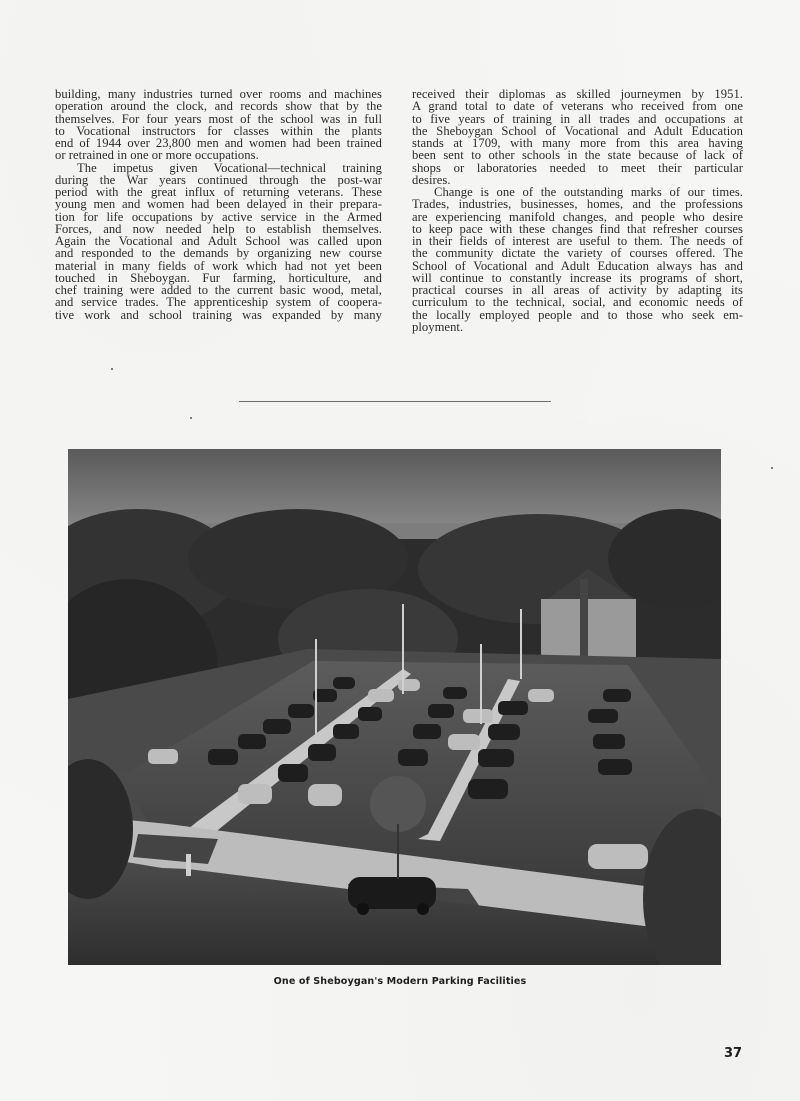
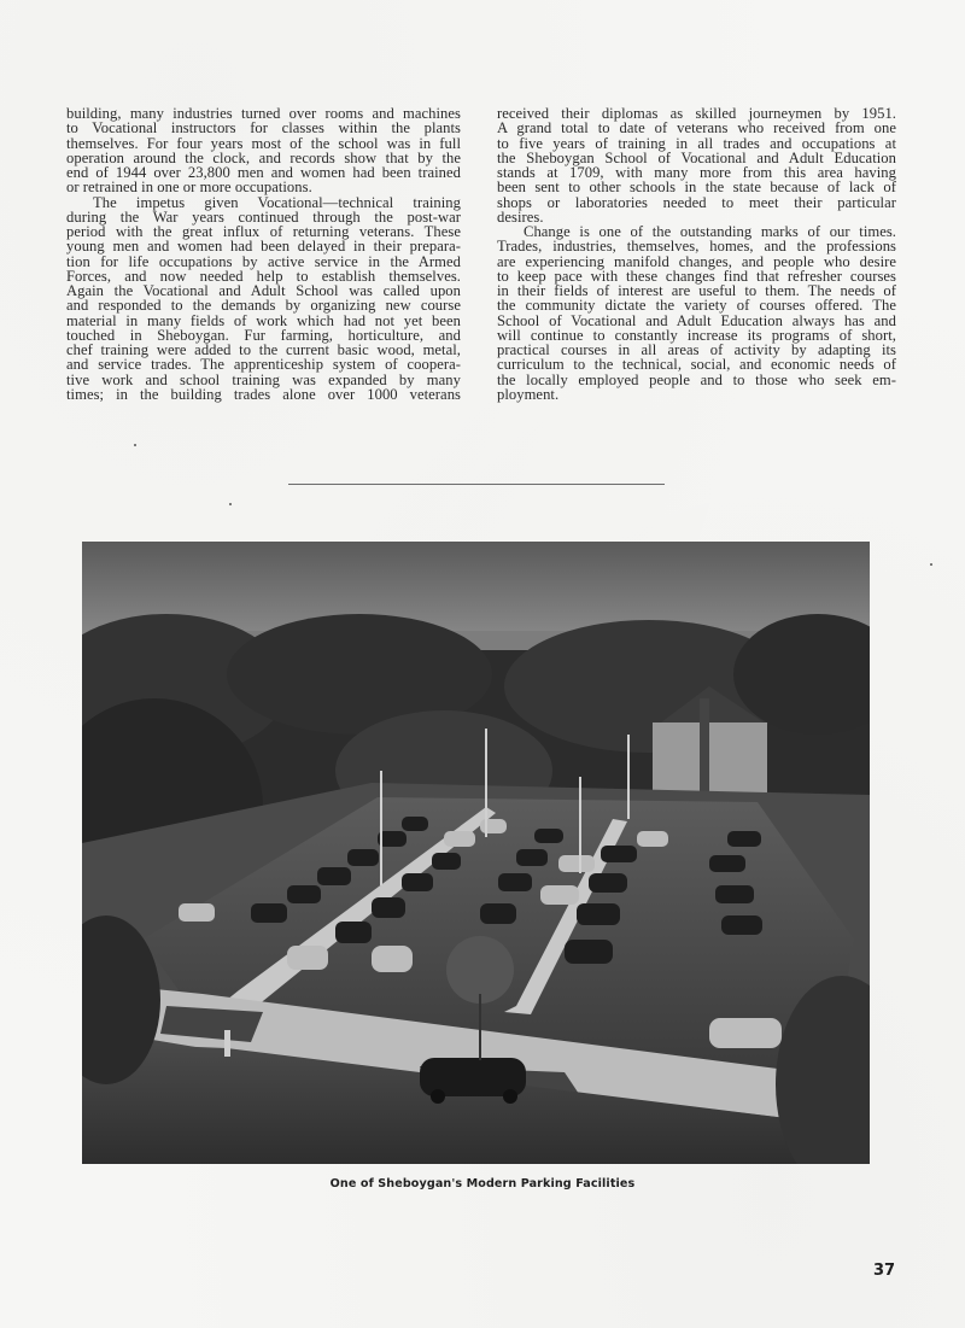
  building, many industries turned over rooms and machines
- operation around the clock, and records show that by the
+ to Vocational instructors for classes within the plants
  themselves. For four years most of the school was in full
- to Vocational instructors for classes within the plants
+ operation around the clock, and records show that by the
  end of 1944 over 23,800 men and women had been trained
  or retrained in one or more occupations.
  The impetus given Vocational—technical training
  during the War years continued through the post-war
  period with the great influx of returning veterans. These
  young men and women had been delayed in their prepara-
  tion for life occupations by active service in the Armed
  Forces, and now needed help to establish themselves.
  Again the Vocational and Adult School was called upon
  and responded to the demands by organizing new course
  material in many fields of work which had not yet been
  touched in Sheboygan. Fur farming, horticulture, and
  chef training were added to the current basic wood, metal,
  and service trades. The apprenticeship system of coopera-
  tive work and school training was expanded by many
+ times; in the building trades alone over 1000 veterans
  received their diplomas as skilled journeymen by 1951.
  A grand total to date of veterans who received from one
  to five years of training in all trades and occupations at
  the Sheboygan School of Vocational and Adult Education
  stands at 1709, with many more from this area having
  been sent to other schools in the state because of lack of
  shops or laboratories needed to meet their particular
  desires.
  Change is one of the outstanding marks of our times.
- Trades, industries, businesses, homes, and the professions
+ Trades, industries, themselves, homes, and the professions
  are experiencing manifold changes, and people who desire
  to keep pace with these changes find that refresher courses
  in their fields of interest are useful to them. The needs of
  the community dictate the variety of courses offered. The
  School of Vocational and Adult Education always has and
  will continue to constantly increase its programs of short,
  practical courses in all areas of activity by adapting its
  curriculum to the technical, social, and economic needs of
  the locally employed people and to those who seek em-
  ployment.
  One of Sheboygan's Modern Parking Facilities
  37
